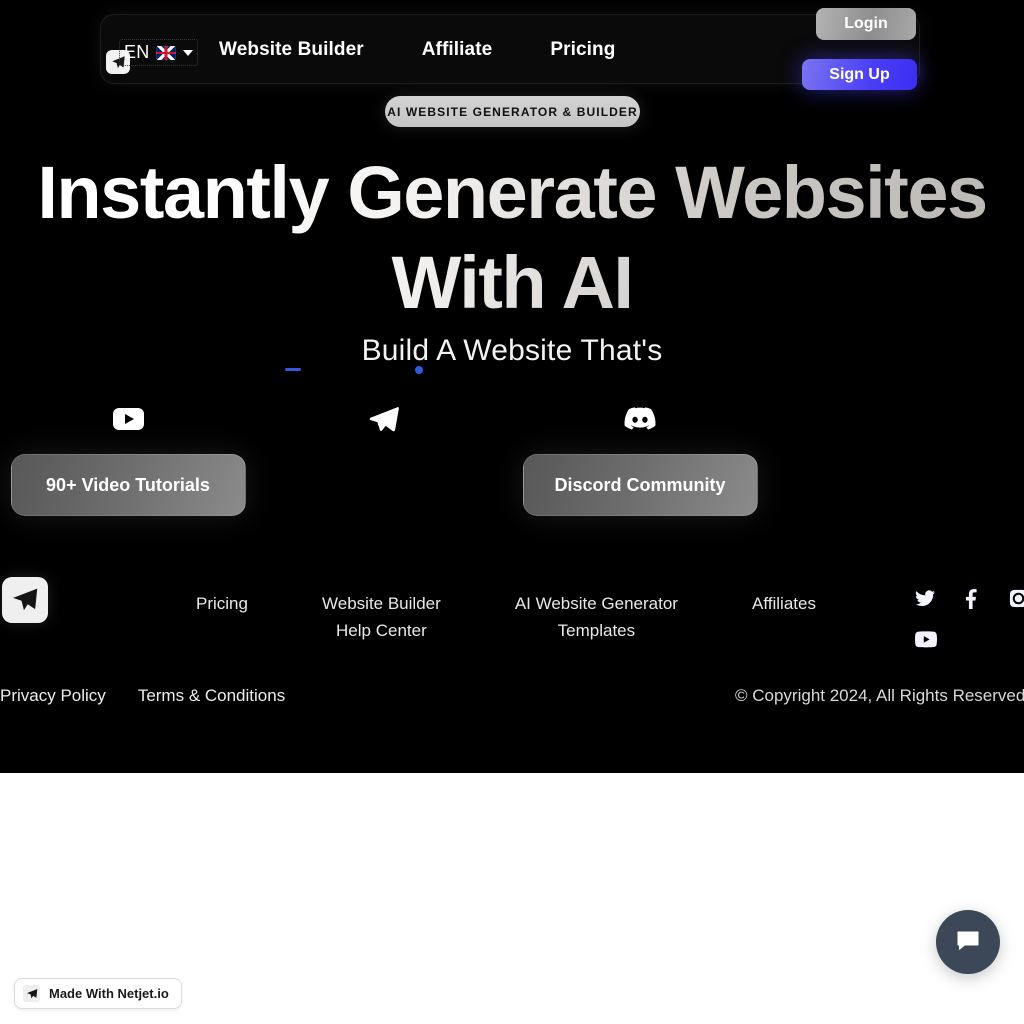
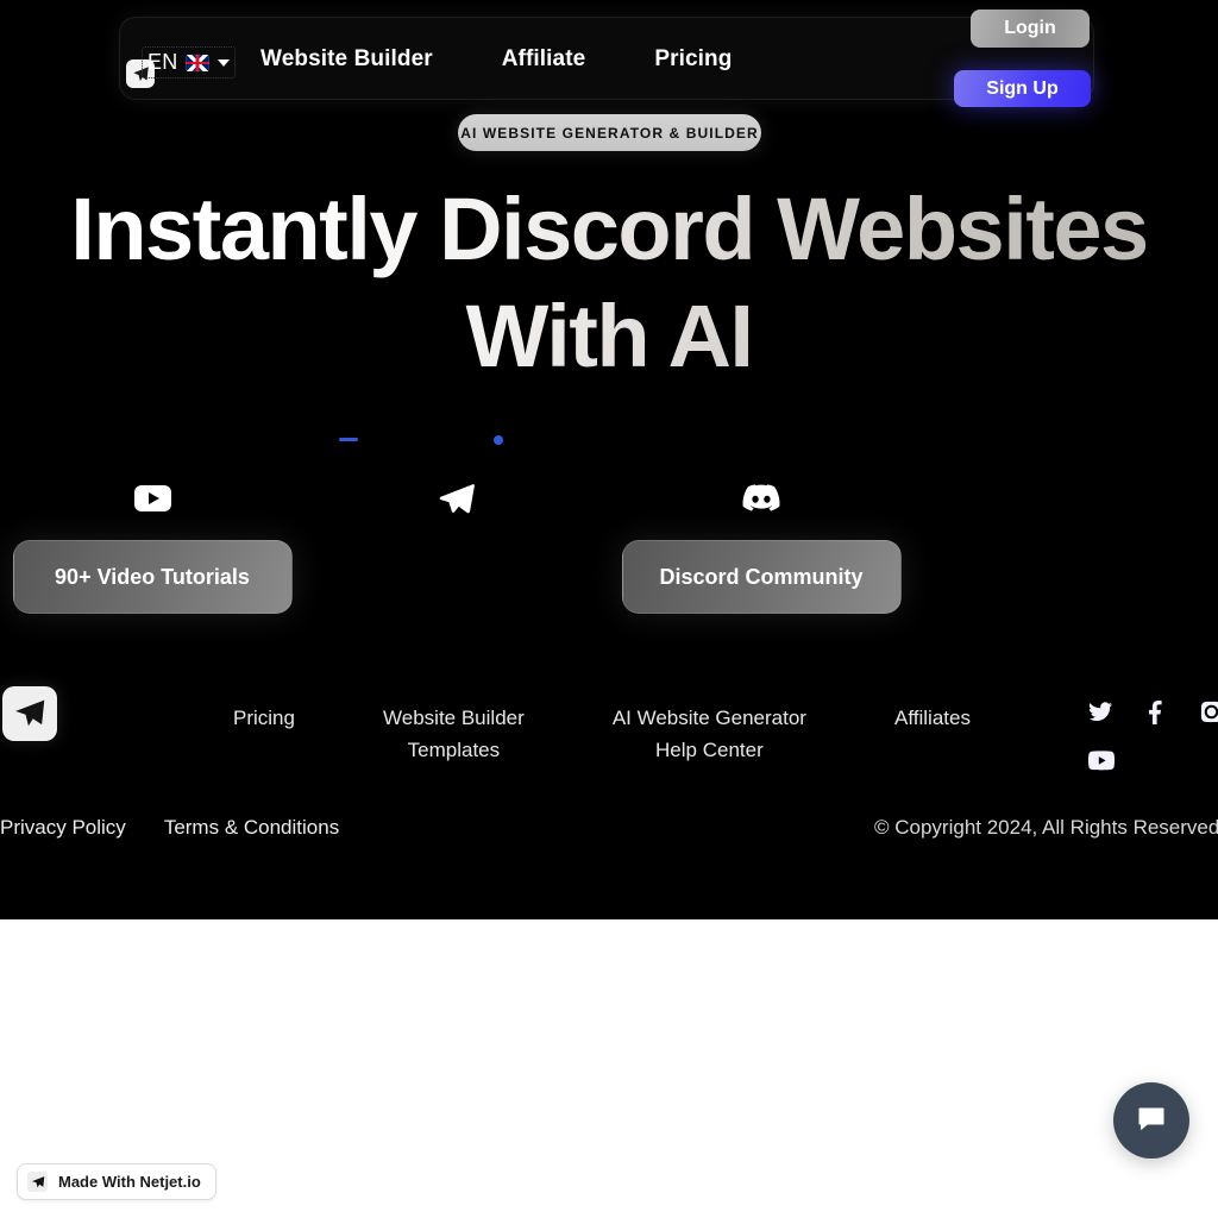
  EN
  Website Builder
  Affiliate
  Pricing
  Login
  Sign Up
  AI WEBSITE GENERATOR & BUILDER
- Instantly Generate Websites With AI
+ Instantly Discord Websites With AI
- Build A Website That's
  90+ Video Tutorials
  Discord Community
  Pricing
  Website Builder
- Help Center
+ Templates
  AI Website Generator
- Templates
+ Help Center
  Affiliates
  Privacy Policy
  Terms & Conditions
  © Copyright 2024, All Rights Reserved
  Made With Netjet.io
